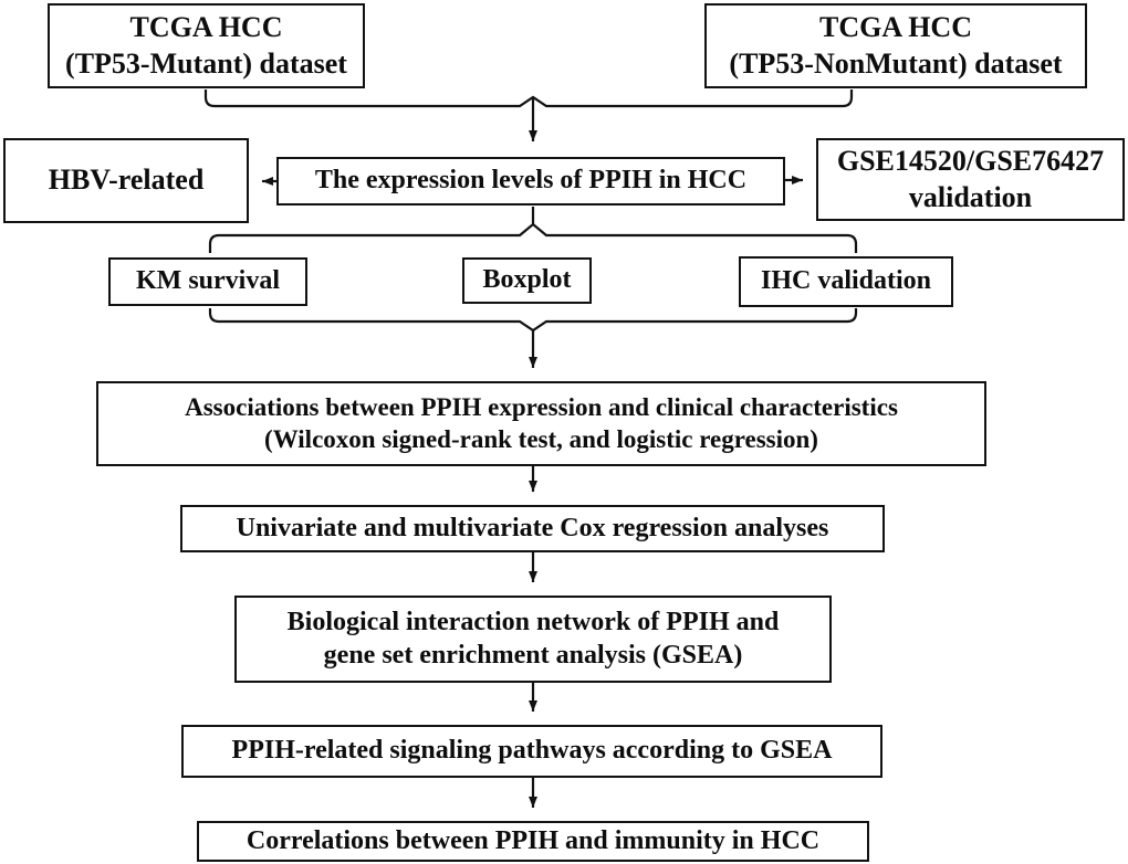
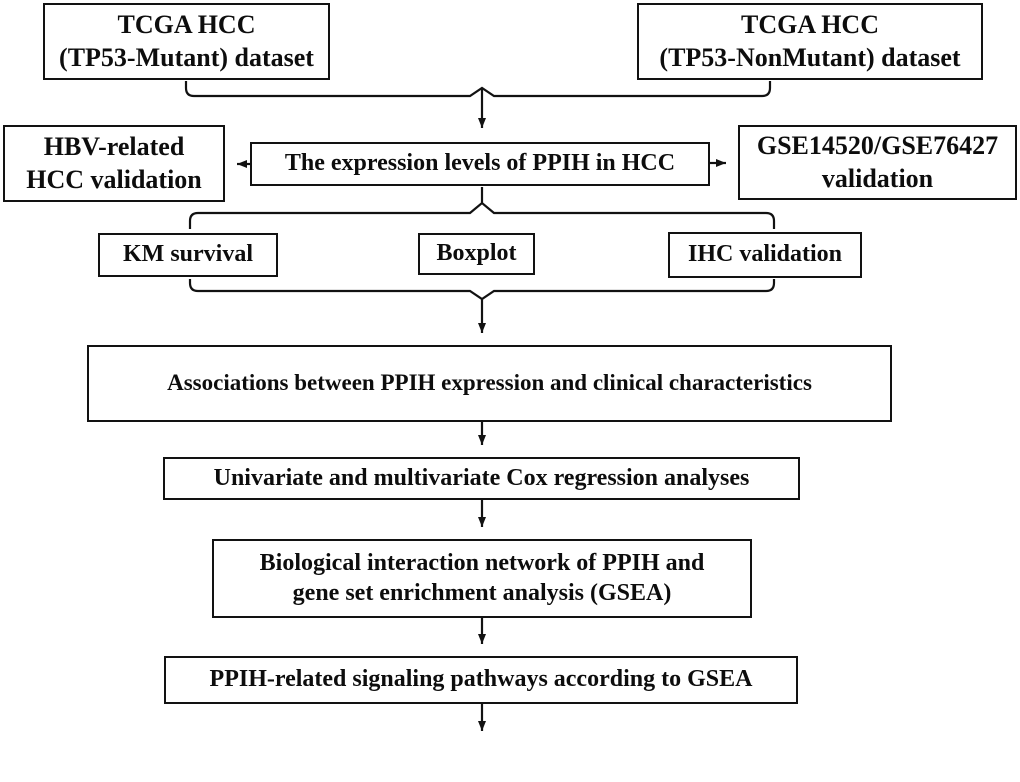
  TCGA HCC
  (TP53-Mutant) dataset
  TCGA HCC
  (TP53-NonMutant) dataset
  HBV-related
+ HCC validation
  The expression levels of PPIH in HCC
  GSE14520/GSE76427
  validation
  KM survival
  Boxplot
  IHC validation
  Associations between PPIH expression and clinical characteristics
- (Wilcoxon signed-rank test, and logistic regression)
  Univariate and multivariate Cox regression analyses
  Biological interaction network of PPIH and
  gene set enrichment analysis (GSEA)
  PPIH-related signaling pathways according to GSEA
- Correlations between PPIH and immunity in HCC
